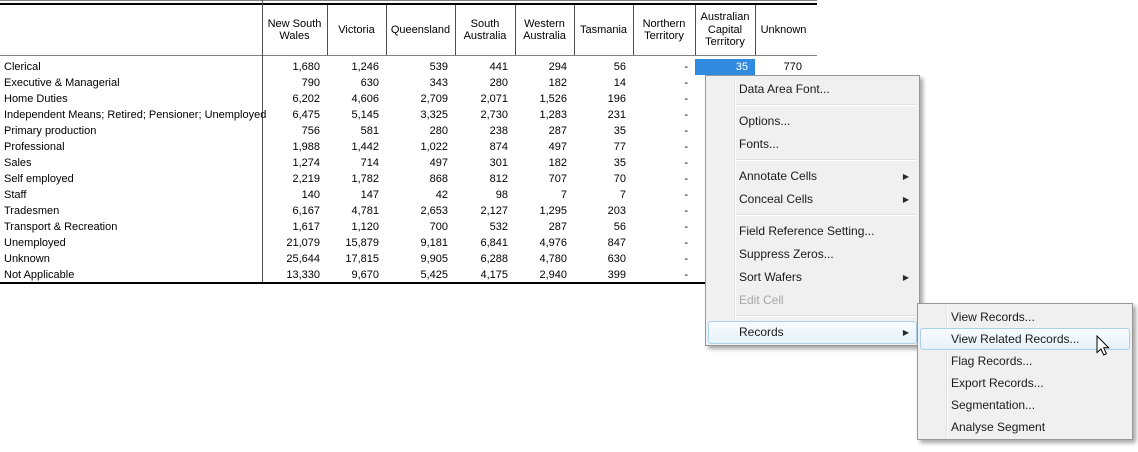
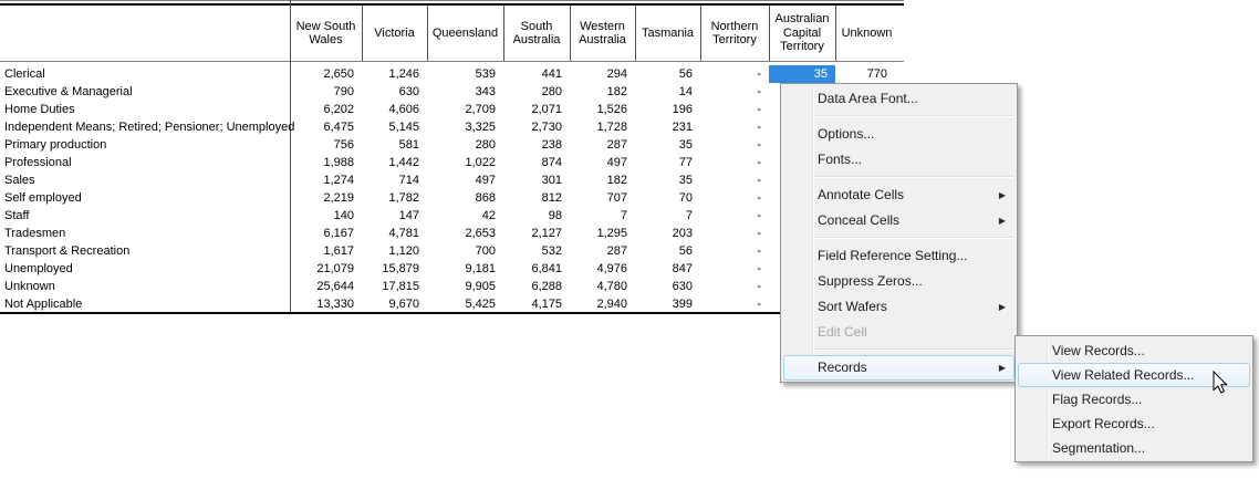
  New South Wales
  Victoria
  Queensland
  South Australia
  Western Australia
  Tasmania
  Northern Territory
  Australian Capital Territory
  Unknown
  Clerical
- 1,680
+ 2,650
  1,246
  539
  441
  294
  56
  -
  35
  770
  Executive & Managerial
  790
  630
  343
  280
  182
  14
  -
  Home Duties
  6,202
  4,606
  2,709
  2,071
  1,526
  196
  -
  Independent Means; Retired; Pensioner; Unemployed
  6,475
  5,145
  3,325
  2,730
- 1,283
+ 1,728
  231
  -
  Primary production
  756
  581
  280
  238
  287
  35
  -
  Professional
  1,988
  1,442
  1,022
  874
  497
  77
  -
  Sales
  1,274
  714
  497
  301
  182
  35
  -
  Self employed
  2,219
  1,782
  868
  812
  707
  70
  -
  Staff
  140
  147
  42
  98
  7
  7
  -
  Tradesmen
  6,167
  4,781
  2,653
  2,127
  1,295
  203
  -
  Transport & Recreation
  1,617
  1,120
  700
  532
  287
  56
  -
  Unemployed
  21,079
  15,879
  9,181
  6,841
  4,976
  847
  -
  Unknown
  25,644
  17,815
  9,905
  6,288
  4,780
  630
  -
  Not Applicable
  13,330
  9,670
  5,425
  4,175
  2,940
  399
  -
  Data Area Font...
  Options...
  Fonts...
  Annotate Cells
  ▶
  Conceal Cells
  ▶
  Field Reference Setting...
  Suppress Zeros...
  Sort Wafers
  ▶
  Edit Cell
  Records
  ▶
  View Records...
  View Related Records...
  Flag Records...
  Export Records...
  Segmentation...
- Analyse Segment
